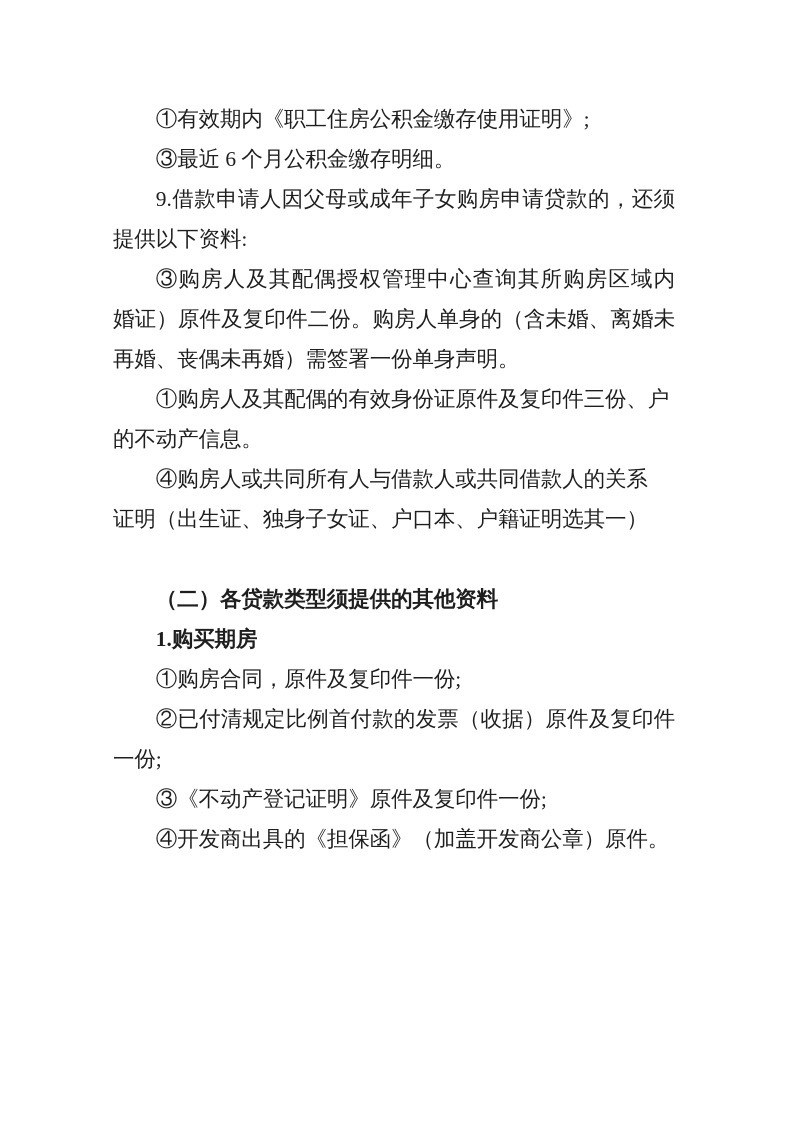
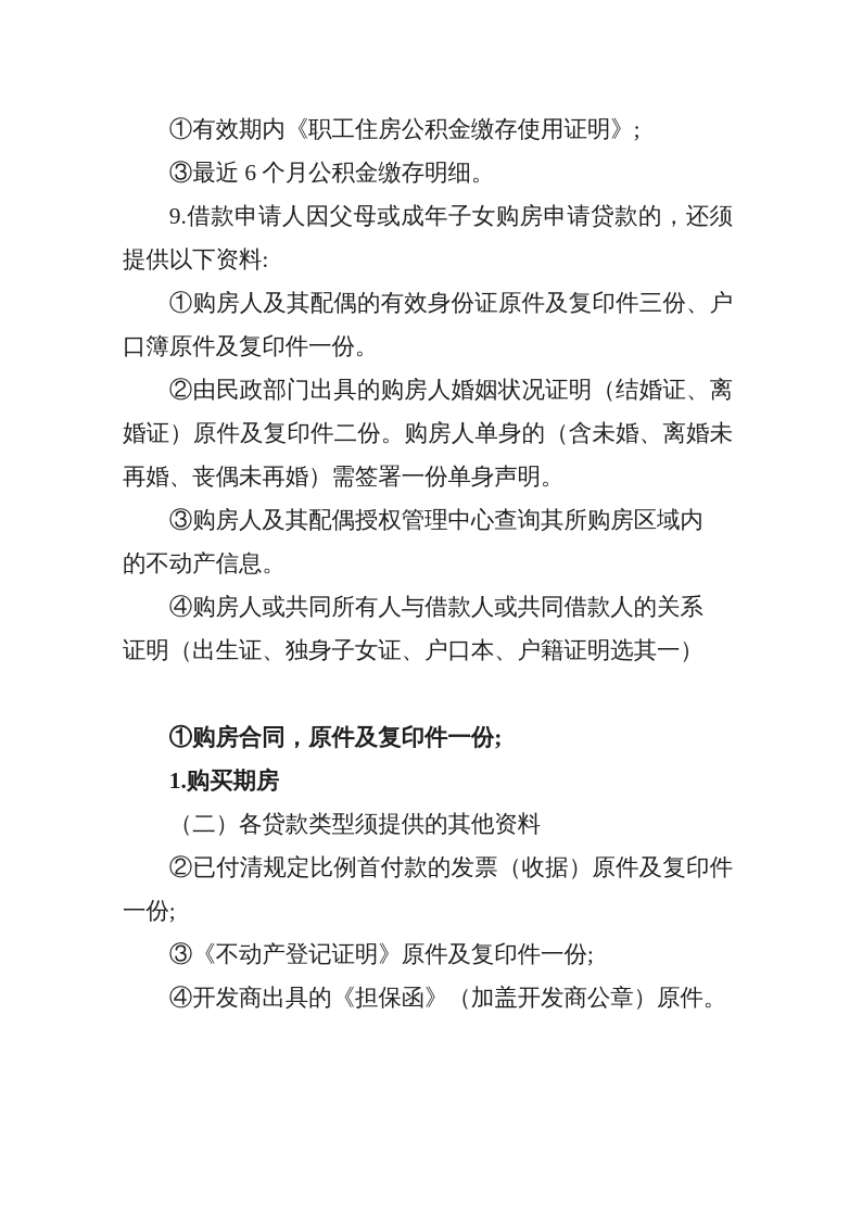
  ①有效期内《职工住房公积金缴存使用证明》;
  ③最近 6 个月公积金缴存明细。
  9.借款申请人因父母或成年子女购房申请贷款的，还须
  提供以下资料:
- ③购房人及其配偶授权管理中心查询其所购房区域内
+ ①购房人及其配偶的有效身份证原件及复印件三份、户
+ 口簿原件及复印件一份。
+ ②由民政部门出具的购房人婚姻状况证明（结婚证、离
  婚证）原件及复印件二份。购房人单身的（含未婚、离婚未
  再婚、丧偶未再婚）需签署一份单身声明。
- ①购房人及其配偶的有效身份证原件及复印件三份、户
+ ③购房人及其配偶授权管理中心查询其所购房区域内
  的不动产信息。
  ④购房人或共同所有人与借款人或共同借款人的关系
  证明（出生证、独身子女证、户口本、户籍证明选其一）
- （二）各贷款类型须提供的其他资料
+ ①购房合同，原件及复印件一份;
  1.购买期房
- ①购房合同，原件及复印件一份;
+ （二）各贷款类型须提供的其他资料
  ②已付清规定比例首付款的发票（收据）原件及复印件
  一份;
  ③《不动产登记证明》原件及复印件一份;
  ④开发商出具的《担保函》（加盖开发商公章）原件。
